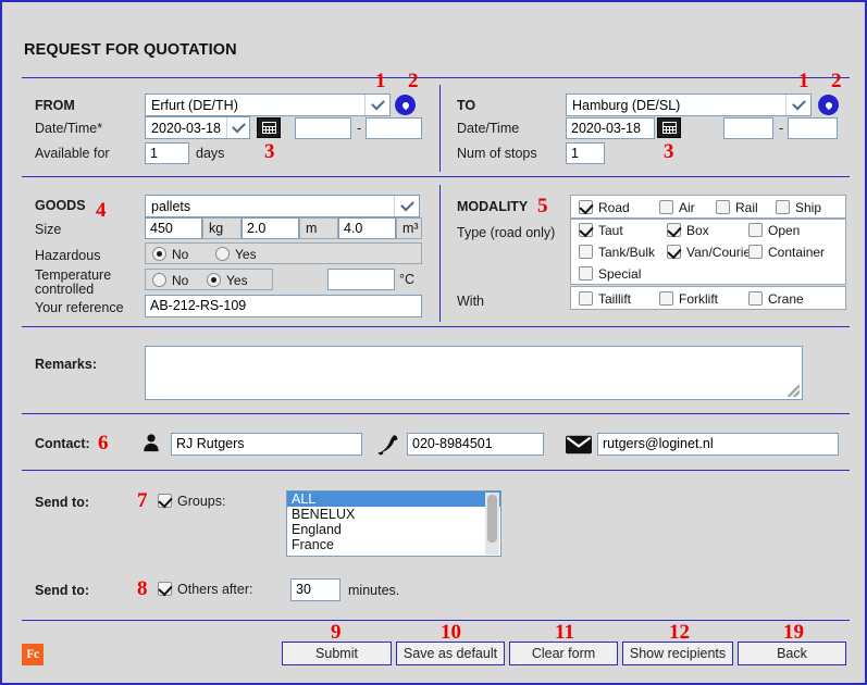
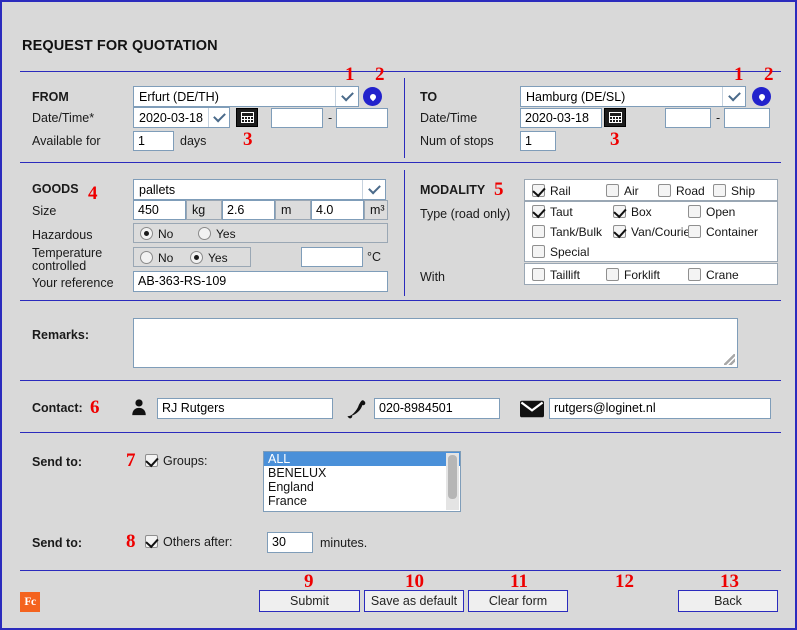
  REQUEST FOR QUOTATION
  FROM
  Erfurt (DE/TH)
  1
  2
  Date/Time*
  2020-03-18
  3
  -
  Available for
  1
  days
  TO
  Hamburg (DE/SL)
  1
  2
  Date/Time
  2020-03-18
  3
  -
  Num of stops
  1
  GOODS
  4
  pallets
  Size
  450
  kg
- 2.0
+ 2.6
  m
  4.0
  m³
  Hazardous
  No
  Yes
  Temperature
  controlled
  No
  Yes
  °C
  Your reference
- AB-212-RS-109
+ AB-363-RS-109
  MODALITY
  5
- Road
+ Rail
  Air
- Rail
+ Road
  Ship
  Type (road only)
  Taut
  Box
  Open
  Tank/Bulk
  Van/Courie
  Container
  Special
  With
  Taillift
  Forklift
  Crane
  Remarks:
  Contact:
  6
  RJ Rutgers
  020-8984501
  rutgers@loginet.nl
  Send to:
  7
  Groups:
  ALL
  BENELUX
  England
  France
  Send to:
  8
  Others after:
  30
  minutes.
  9
  Submit
  10
  Save as default
  11
  Clear form
  12
- Show recipients
- 19
+ 13
  Back
  Fc
